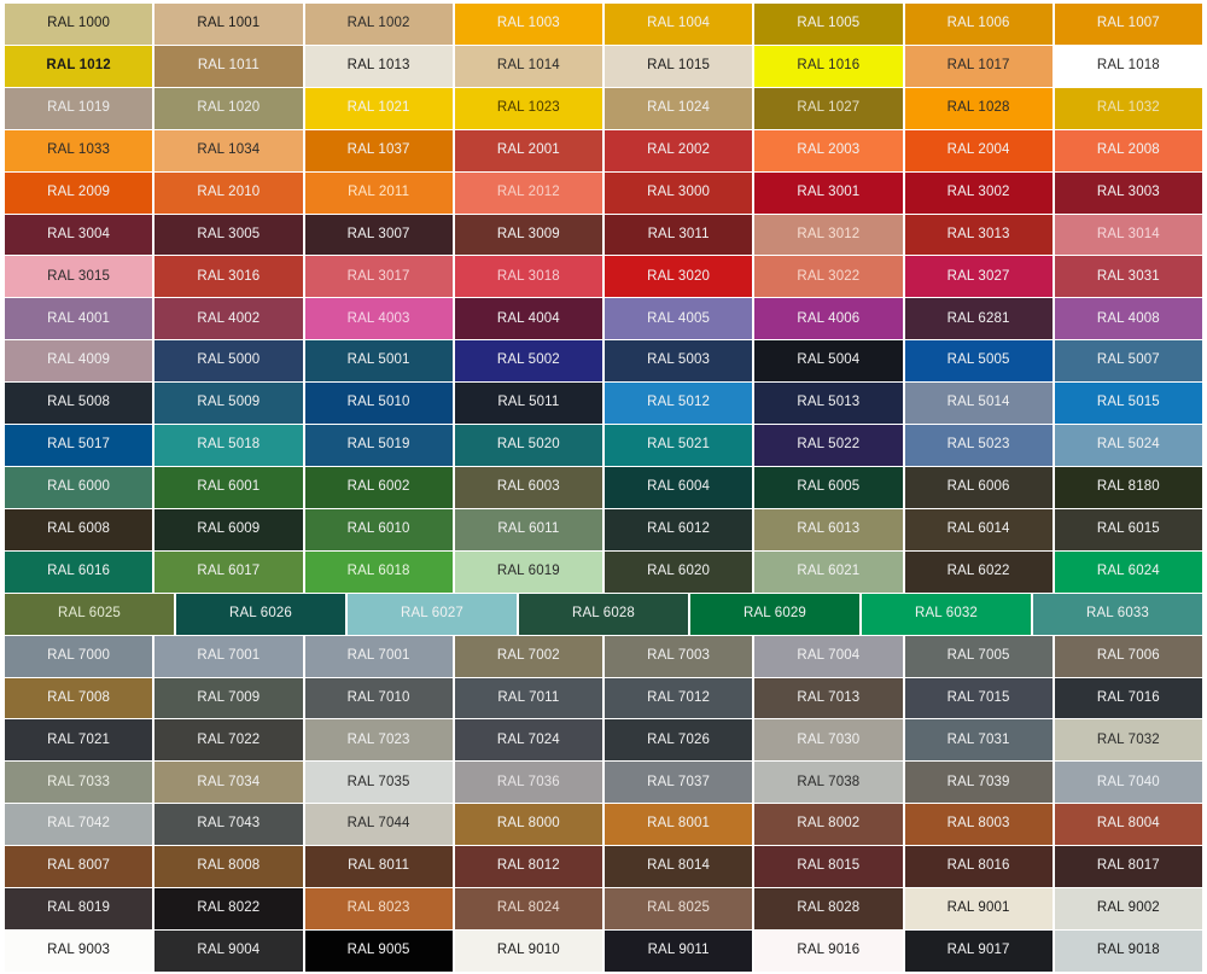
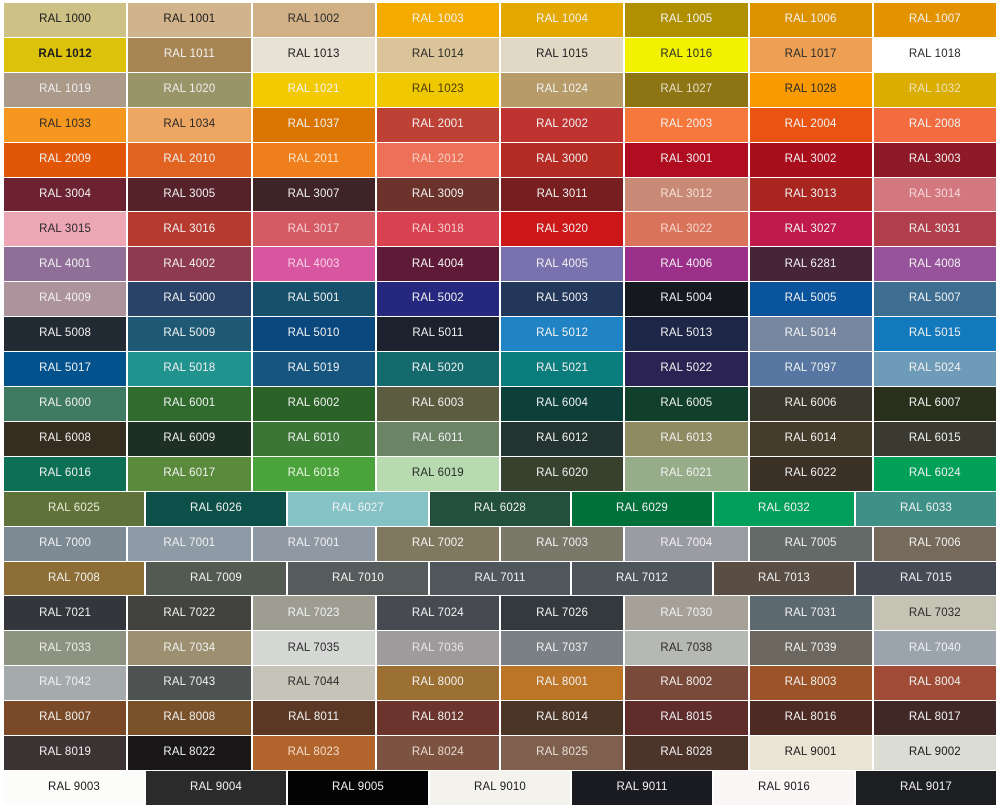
  RAL 1000
  RAL 1001
  RAL 1002
  RAL 1003
  RAL 1004
  RAL 1005
  RAL 1006
  RAL 1007
  RAL 1012
  RAL 1011
  RAL 1013
  RAL 1014
  RAL 1015
  RAL 1016
  RAL 1017
  RAL 1018
  RAL 1019
  RAL 1020
  RAL 1021
  RAL 1023
  RAL 1024
  RAL 1027
  RAL 1028
  RAL 1032
  RAL 1033
  RAL 1034
  RAL 1037
  RAL 2001
  RAL 2002
  RAL 2003
  RAL 2004
  RAL 2008
  RAL 2009
  RAL 2010
  RAL 2011
  RAL 2012
  RAL 3000
  RAL 3001
  RAL 3002
  RAL 3003
  RAL 3004
  RAL 3005
  RAL 3007
  RAL 3009
  RAL 3011
  RAL 3012
  RAL 3013
  RAL 3014
  RAL 3015
  RAL 3016
  RAL 3017
  RAL 3018
  RAL 3020
  RAL 3022
  RAL 3027
  RAL 3031
  RAL 4001
  RAL 4002
  RAL 4003
  RAL 4004
  RAL 4005
  RAL 4006
  RAL 6281
  RAL 4008
  RAL 4009
  RAL 5000
  RAL 5001
  RAL 5002
  RAL 5003
  RAL 5004
  RAL 5005
  RAL 5007
  RAL 5008
  RAL 5009
  RAL 5010
  RAL 5011
  RAL 5012
  RAL 5013
  RAL 5014
  RAL 5015
  RAL 5017
  RAL 5018
  RAL 5019
  RAL 5020
  RAL 5021
  RAL 5022
- RAL 5023
+ RAL 7097
  RAL 5024
  RAL 6000
  RAL 6001
  RAL 6002
  RAL 6003
  RAL 6004
  RAL 6005
  RAL 6006
- RAL 8180
+ RAL 6007
  RAL 6008
  RAL 6009
  RAL 6010
  RAL 6011
  RAL 6012
  RAL 6013
  RAL 6014
  RAL 6015
  RAL 6016
  RAL 6017
  RAL 6018
  RAL 6019
  RAL 6020
  RAL 6021
  RAL 6022
  RAL 6024
  RAL 6025
  RAL 6026
  RAL 6027
  RAL 6028
  RAL 6029
  RAL 6032
  RAL 6033
  RAL 7000
  RAL 7001
  RAL 7001
  RAL 7002
  RAL 7003
  RAL 7004
  RAL 7005
  RAL 7006
  RAL 7008
  RAL 7009
  RAL 7010
  RAL 7011
  RAL 7012
  RAL 7013
  RAL 7015
- RAL 7016
  RAL 7021
  RAL 7022
  RAL 7023
  RAL 7024
  RAL 7026
  RAL 7030
  RAL 7031
  RAL 7032
  RAL 7033
  RAL 7034
  RAL 7035
  RAL 7036
  RAL 7037
  RAL 7038
  RAL 7039
  RAL 7040
  RAL 7042
  RAL 7043
  RAL 7044
  RAL 8000
  RAL 8001
  RAL 8002
  RAL 8003
  RAL 8004
  RAL 8007
  RAL 8008
  RAL 8011
  RAL 8012
  RAL 8014
  RAL 8015
  RAL 8016
  RAL 8017
  RAL 8019
  RAL 8022
  RAL 8023
  RAL 8024
  RAL 8025
  RAL 8028
  RAL 9001
  RAL 9002
  RAL 9003
  RAL 9004
  RAL 9005
  RAL 9010
  RAL 9011
  RAL 9016
  RAL 9017
- RAL 9018
